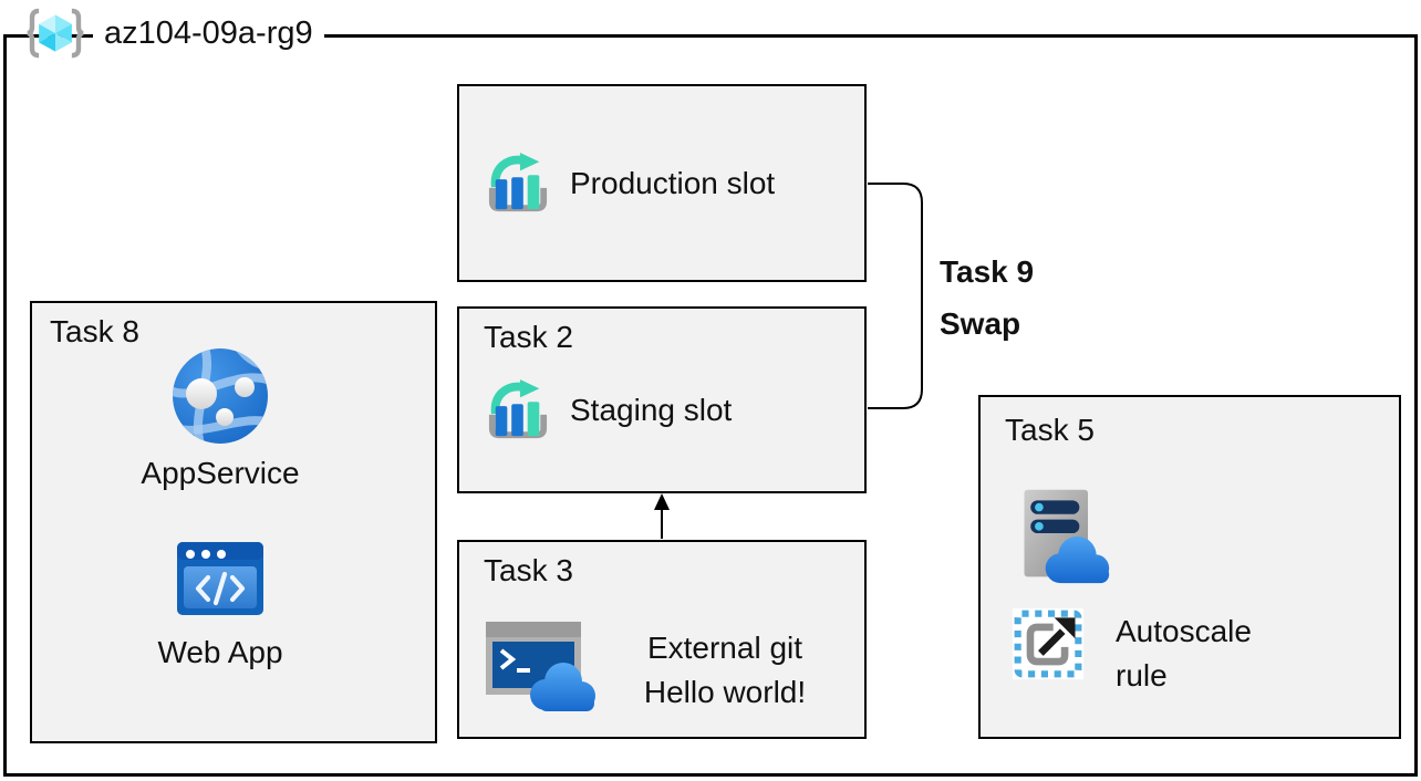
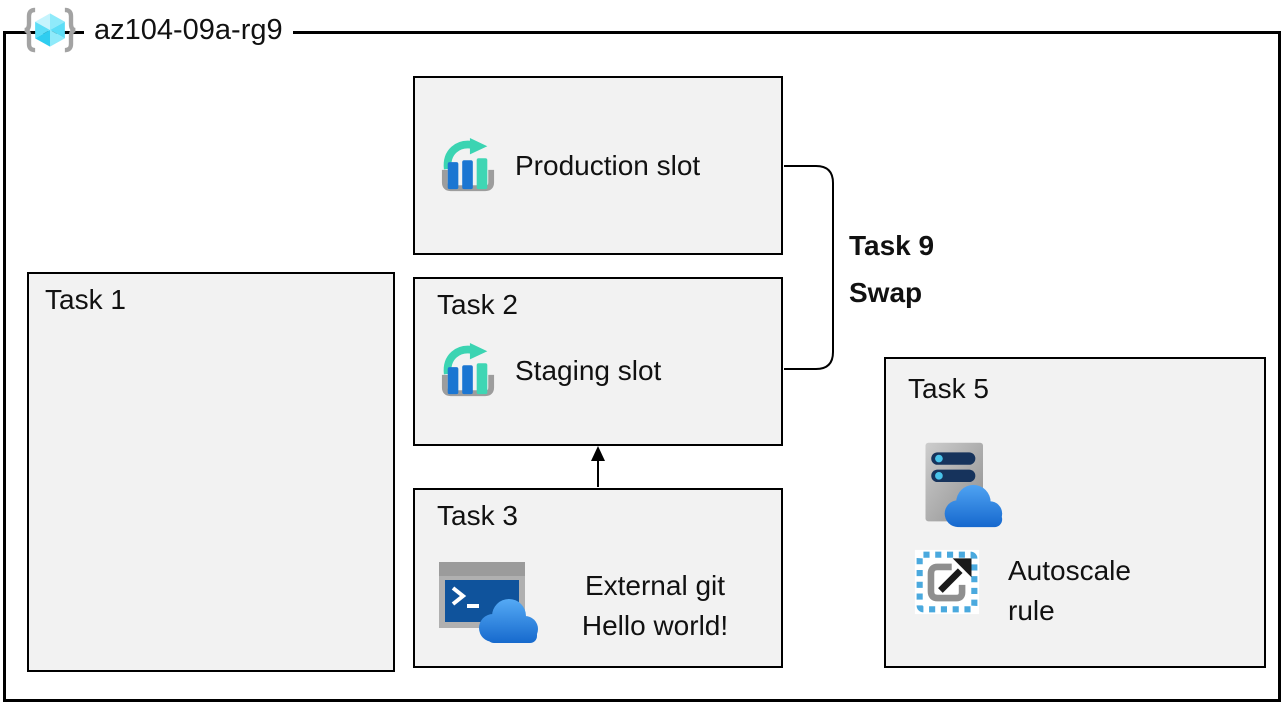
  az104-09a-rg9
  Production slot
- Task 8
+ Task 1
- AppService
- Web App
  Task 2
  Staging slot
  Task 3
  External git
  Hello world!
  Task 9
  Swap
  Task 5
  Autoscale
  rule
